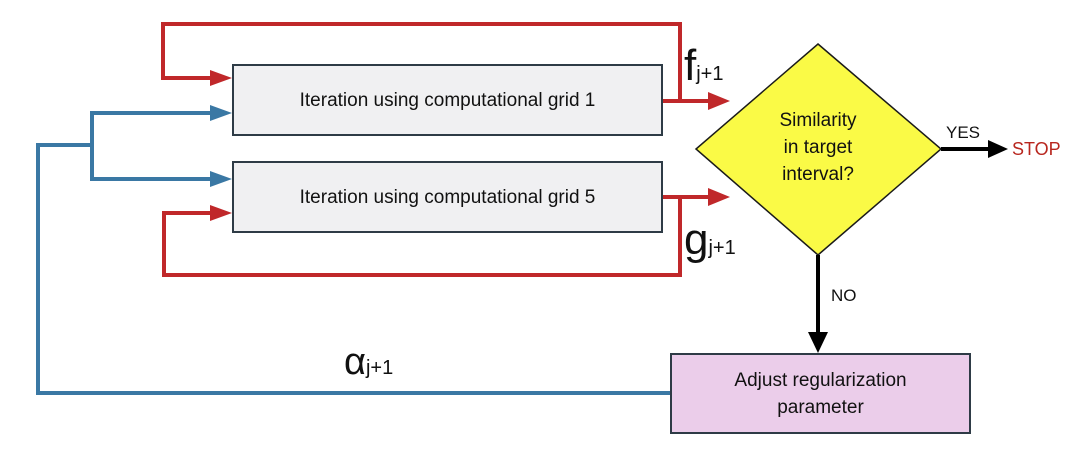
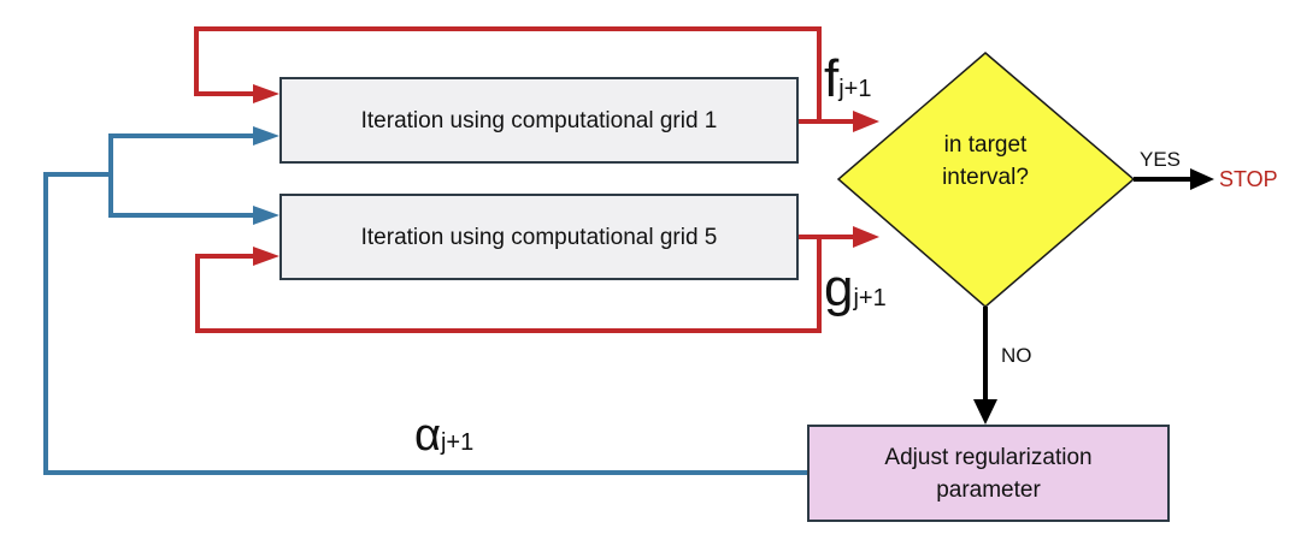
  Iteration using computational grid 1
  Iteration using computational grid 5
- Similarity
  in target
  interval?
  Adjust regularization
  parameter
  STOP
  YES
  NO
  fj+1
  gj+1
  αj+1
